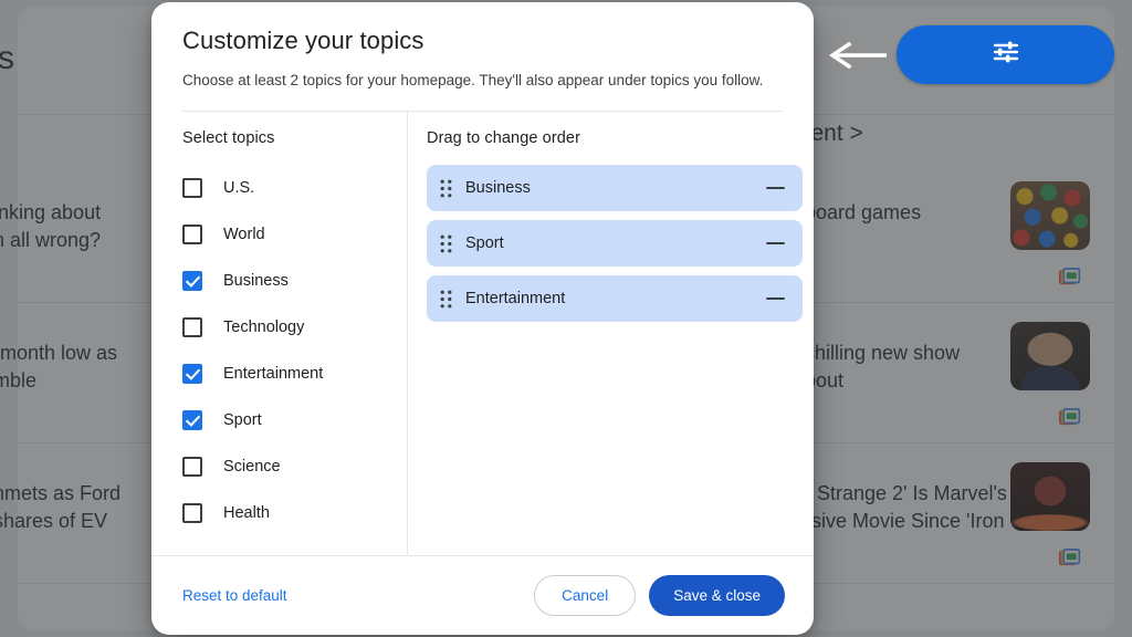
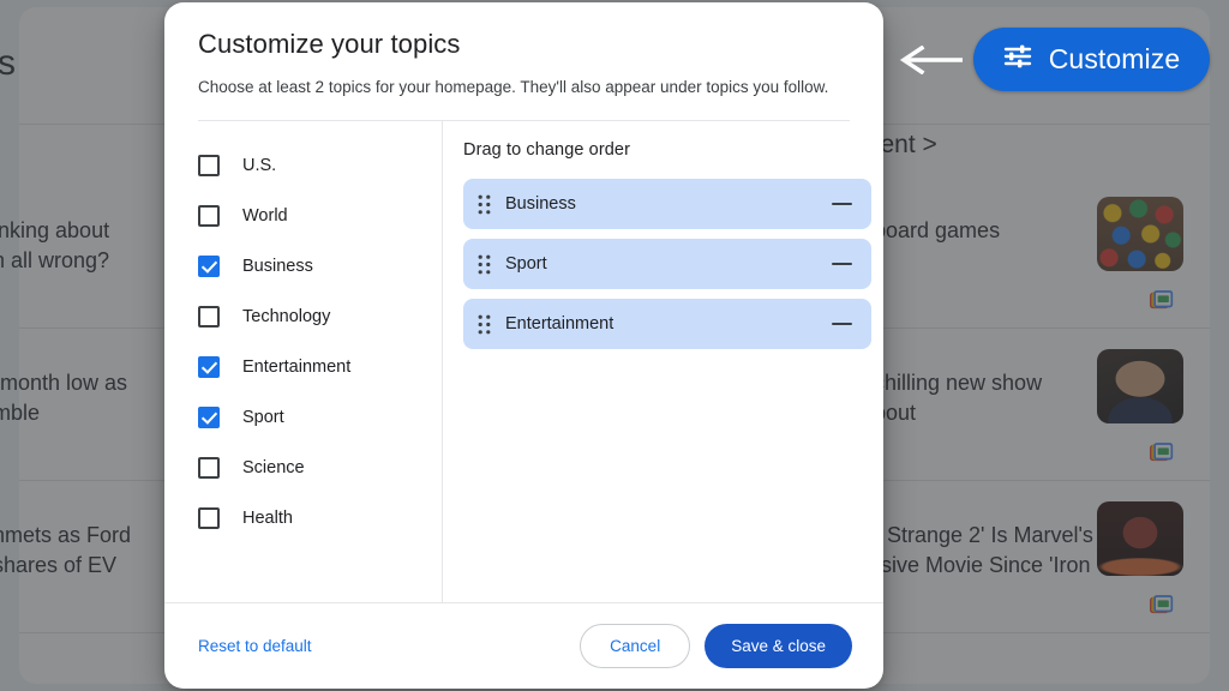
  s
  ent >
  nking about
  all wrong?
  oard games
  month low as
  mble
  hilling new show
  out
  mets as Ford
  hares of EV
  Strange 2' Is Marvel's
  sive Movie Since 'Iron
+ Customize
  Customize your topics
  Choose at least 2 topics for your homepage. They'll also appear under topics you follow.
- Select topics
  U.S.
  World
  Business
  Technology
  Entertainment
  Sport
  Science
  Health
  Drag to change order
  Business
  Sport
  Entertainment
  Reset to default
  Cancel
  Save & close
